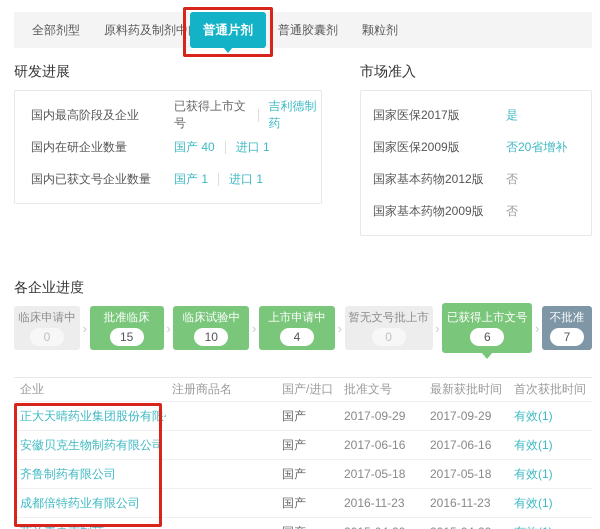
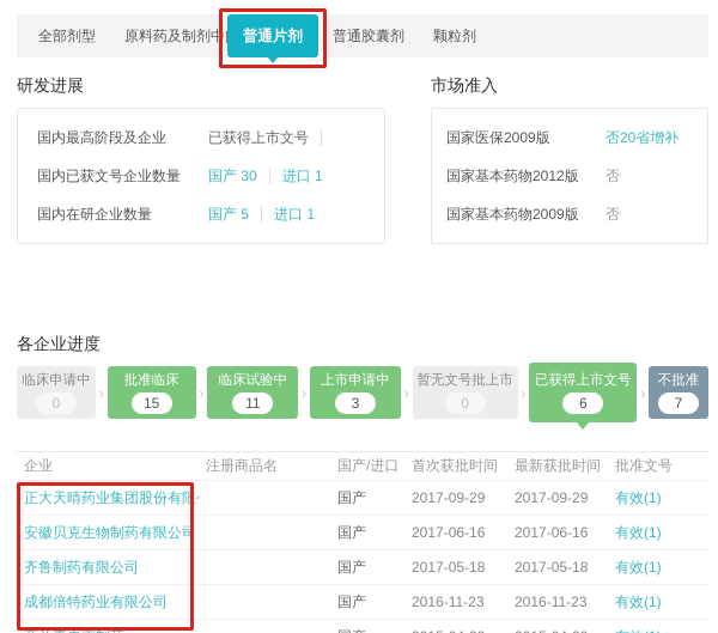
  全部剂型
  原料药及制剂中
  普通片剂
  普通胶囊剂
  颗粒剂
  研发进展
  国内最高阶段及企业
  已获得上市文号
- 吉利德制药
- 国内在研企业数量
+ 国内已获文号企业数量
- 国产 40
+ 国产 30
  进口 1
- 国内已获文号企业数量
+ 国内在研企业数量
- 国产 1
+ 国产 5
  进口 1
  市场准入
- 国家医保2017版
- 是
  国家医保2009版
  否20省增补
  国家基本药物2012版
  否
  国家基本药物2009版
  否
  各企业进度
  临床申请中
  0
  ›
  批准临床
  15
  ›
  临床试验中
- 10
+ 11
  ›
  上市申请中
- 4
+ 3
  ›
  暂无文号批上市
  0
  ›
  已获得上市文号
  6
  ›
  不批准
  7
  企业
  注册商品名
  国产/进口
- 批准文号
+ 首次获批时间
  最新获批时间
- 首次获批时间
+ 批准文号
  正大天晴药业集团股份有限
  国产
  2017-09-29
  2017-09-29
  有效(1)
  安徽贝克生物制药有限公司
  国产
  2017-06-16
  2017-06-16
  有效(1)
  齐鲁制药有限公司
  国产
  2017-05-18
  2017-05-18
  有效(1)
  成都倍特药业有限公司
  国产
  2016-11-23
  2016-11-23
  有效(1)
